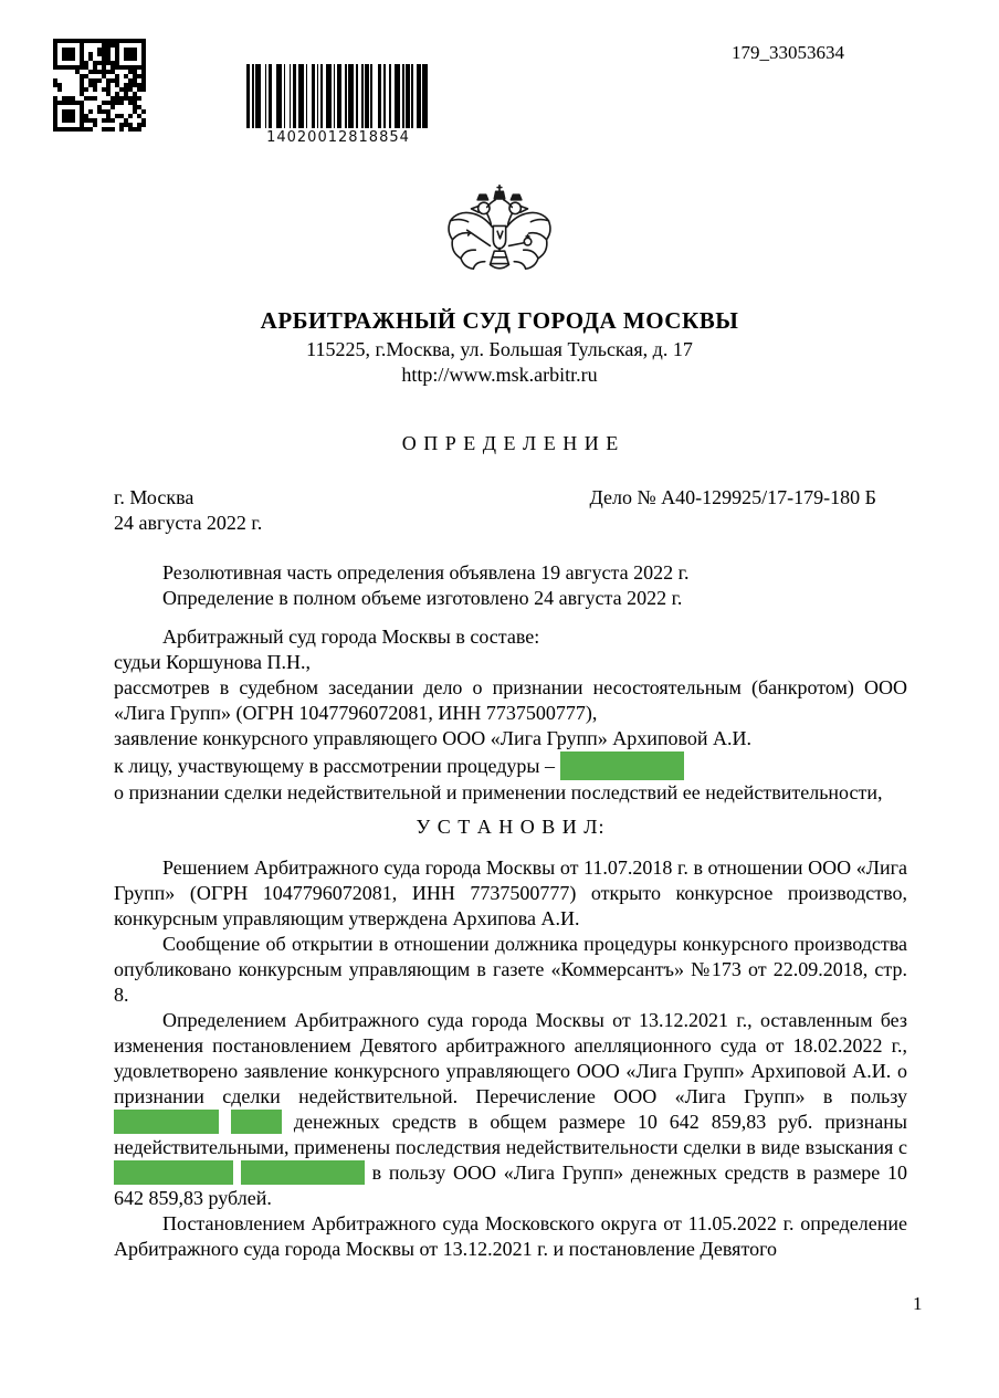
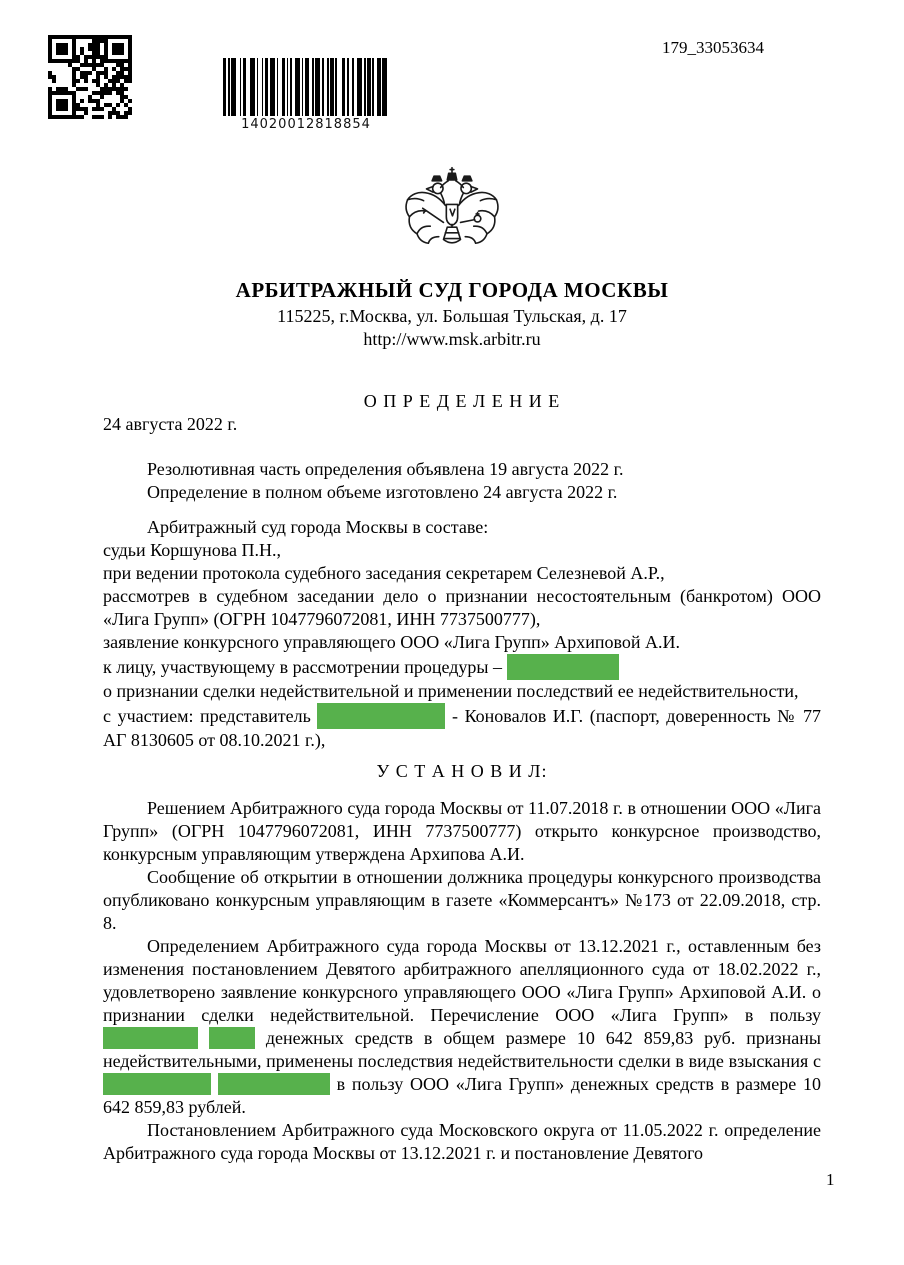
  14020012818854
  179_33053634
  АРБИТРАЖНЫЙ СУД ГОРОДА МОСКВЫ
  115225, г.Москва, ул. Большая Тульская, д. 17
  http://www.msk.arbitr.ru
  О П Р Е Д Е Л Е Н И Е
- г. Москва
- Дело № А40-129925/17-179-180 Б
  24 августа 2022 г.
  Резолютивная часть определения объявлена 19 августа 2022 г.
  Определение в полном объеме изготовлено 24 августа 2022 г.
  Арбитражный суд города Москвы в составе:
  судьи Коршунова П.Н.,
+ при ведении протокола судебного заседания секретарем Селезневой А.Р.,
  рассмотрев в судебном заседании дело о признании несостоятельным (банкротом) ООО «Лига Групп» (ОГРН 1047796072081, ИНН 7737500777),
  заявление конкурсного управляющего ООО «Лига Групп» Архиповой А.И.
  к лицу, участвующему в рассмотрении процедуры –
  о признании сделки недействительной и применении последствий ее недействительности,
+ с участием: представитель - Коновалов И.Г. (паспорт, доверенность № 77 АГ 8130605 от 08.10.2021 г.),
  У С Т А Н О В И Л:
  Решением Арбитражного суда города Москвы от 11.07.2018 г. в отношении ООО «Лига Групп» (ОГРН 1047796072081, ИНН 7737500777) открыто конкурсное производство, конкурсным управляющим утверждена Архипова А.И.
  Сообщение об открытии в отношении должника процедуры конкурсного производства опубликовано конкурсным управляющим в газете «Коммерсантъ» №173 от 22.09.2018, стр. 8.
  Определением Арбитражного суда города Москвы от 13.12.2021 г., оставленным без изменения постановлением Девятого арбитражного апелляционного суда от 18.02.2022 г., удовлетворено заявление конкурсного управляющего ООО «Лига Групп» Архиповой А.И. о признании сделки недействительной. Перечисление ООО «Лига Групп» в пользу денежных средств в общем размере 10 642 859,83 руб. признаны недействительными, применены последствия недействительности сделки в виде взыскания с в пользу ООО «Лига Групп» денежных средств в размере 10 642 859,83 рублей.
  Постановлением Арбитражного суда Московского округа от 11.05.2022 г. определение Арбитражного суда города Москвы от 13.12.2021 г. и постановление Девятого
  1
